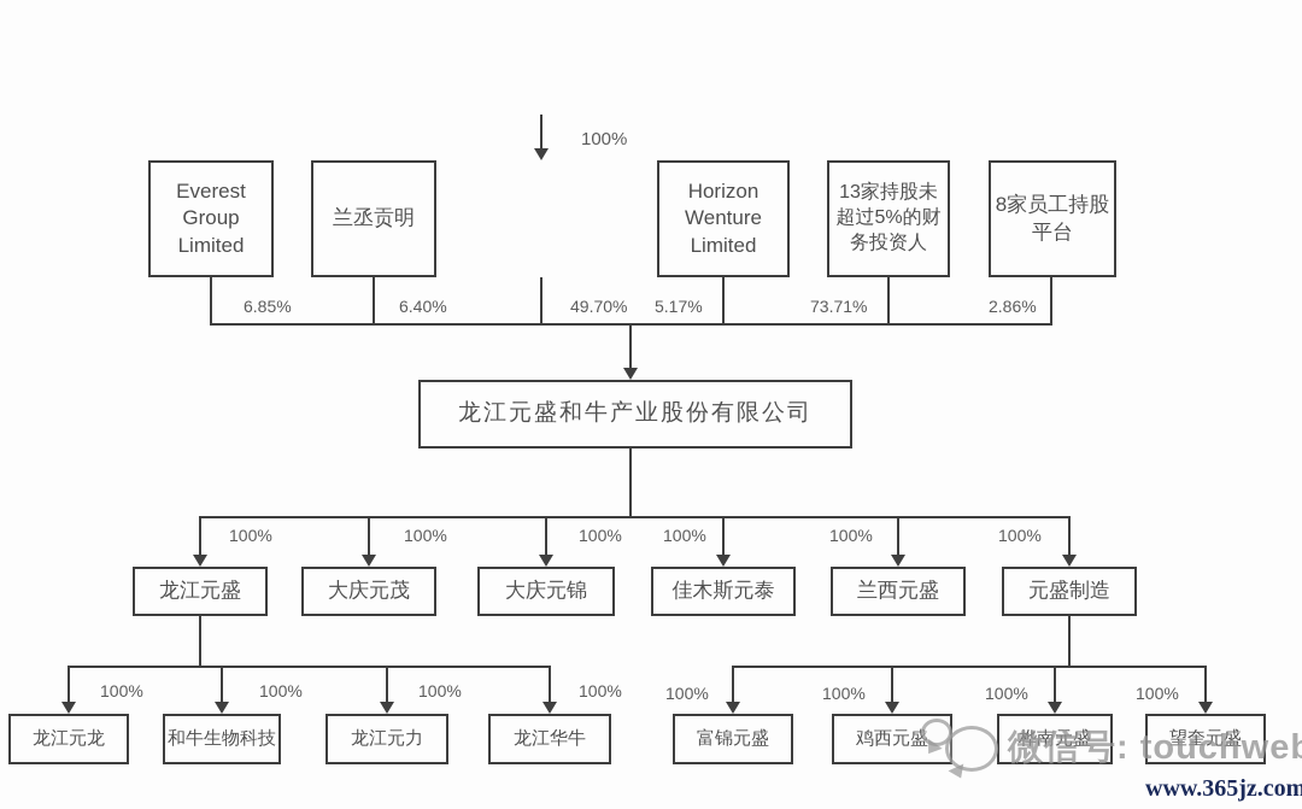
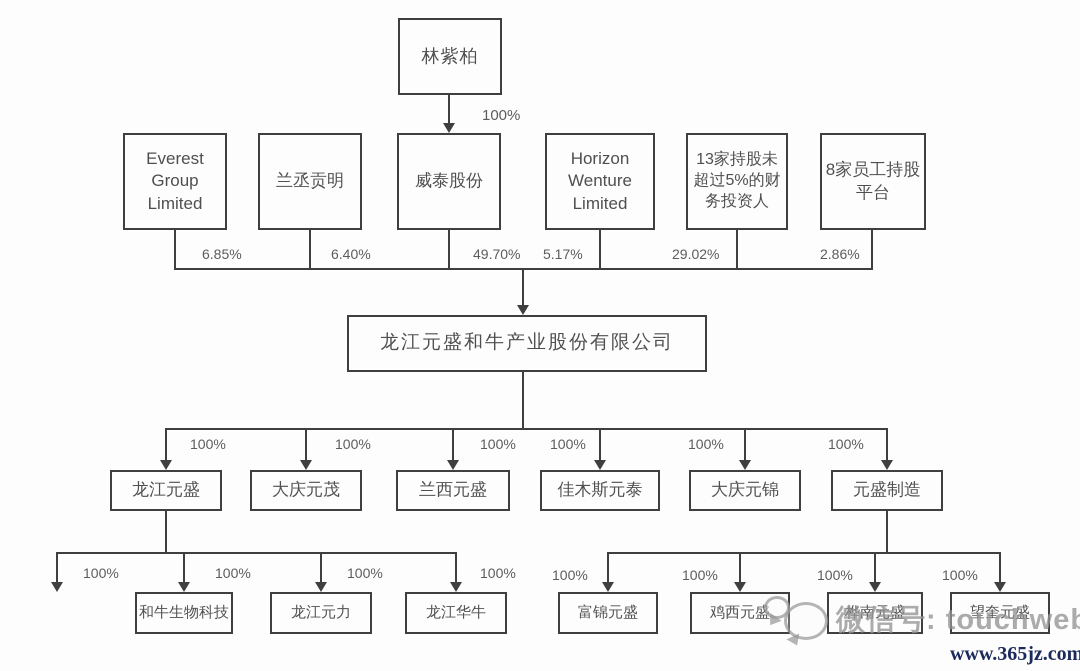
+ 林紫柏
  100%
  Everest Group Limited
  兰丞贡明
+ 威泰股份
  Horizon Wenture Limited
  13家持股未超过5%的财务投资人
  8家员工持股平台
  6.85%
  6.40%
  49.70%
  5.17%
- 73.71%
+ 29.02%
  2.86%
  龙江元盛和牛产业股份有限公司
  100%
  100%
  100%
  100%
  100%
  100%
  龙江元盛
  大庆元茂
- 大庆元锦
+ 兰西元盛
  佳木斯元泰
- 兰西元盛
+ 大庆元锦
  元盛制造
  100%
  100%
  100%
  100%
- 龙江元龙
  和牛生物科技
  龙江元力
  龙江华牛
  100%
  100%
  100%
  100%
  富锦元盛
  鸡西元盛
  桦南元盛
  望奎元盛
  微信号: touchwe
  www.365jz.com
